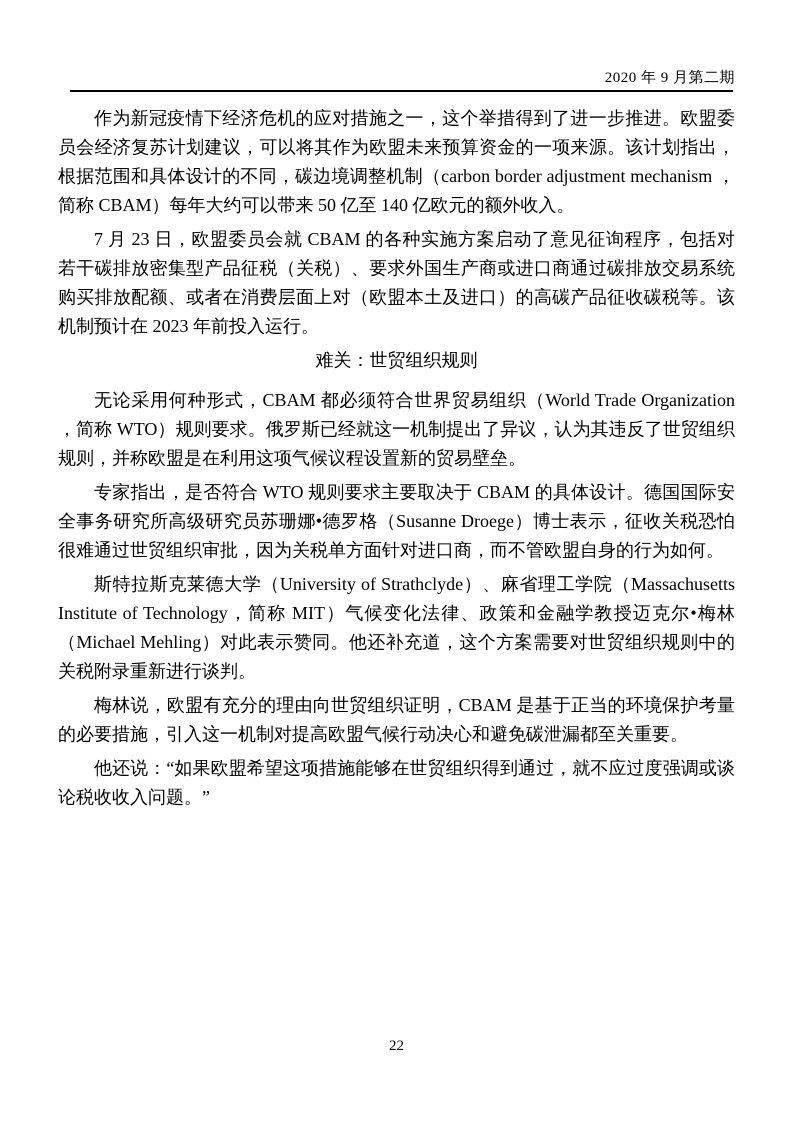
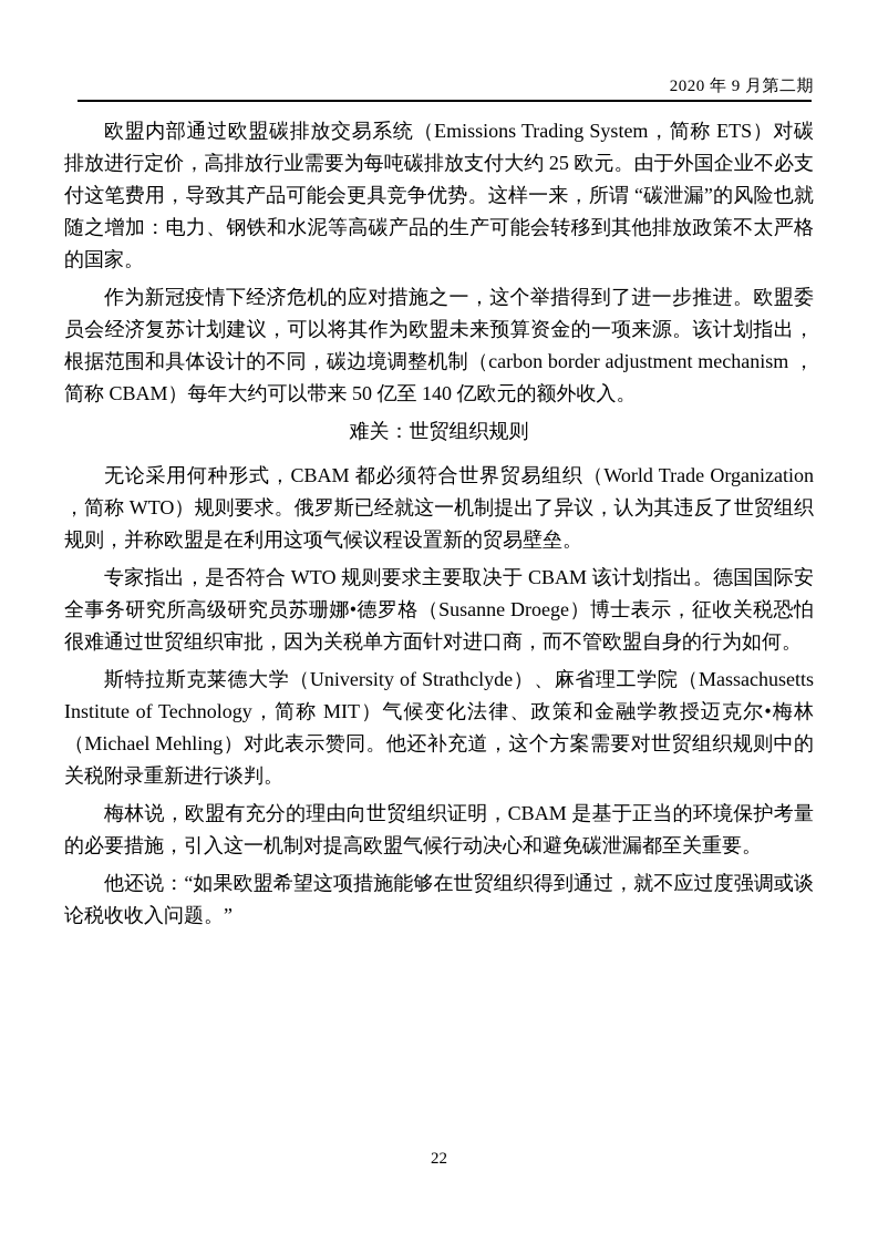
  2020 年 9 月第二期
+ 欧盟内部通过欧盟碳排放交易系统（Emissions Trading System，简称 ETS）对碳排放进行定价，高排放行业需要为每吨碳排放支付大约 25 欧元。由于外国企业不必支付这笔费用，导致其产品可能会更具竞争优势。这样一来，所谓 “碳泄漏”的风险也就随之增加：电力、钢铁和水泥等高碳产品的生产可能会转移到其他排放政策不太严格的国家。
  作为新冠疫情下经济危机的应对措施之一，这个举措得到了进一步推进。欧盟委员会经济复苏计划建议，可以将其作为欧盟未来预算资金的一项来源。该计划指出，根据范围和具体设计的不同，碳边境调整机制（carbon border adjustment mechanism ，简称 CBAM）每年大约可以带来 50 亿至 140 亿欧元的额外收入。
- 7 月 23 日，欧盟委员会就 CBAM 的各种实施方案启动了意见征询程序，包括对若干碳排放密集型产品征税（关税）、要求外国生产商或进口商通过碳排放交易系统购买排放配额、或者在消费层面上对（欧盟本土及进口）的高碳产品征收碳税等。该机制预计在 2023 年前投入运行。
  难关：世贸组织规则
  无论采用何种形式，CBAM 都必须符合世界贸易组织（World Trade Organization ，简称 WTO）规则要求。俄罗斯已经就这一机制提出了异议，认为其违反了世贸组织规则，并称欧盟是在利用这项气候议程设置新的贸易壁垒。
- 专家指出，是否符合 WTO 规则要求主要取决于 CBAM 的具体设计。德国国际安全事务研究所高级研究员苏珊娜•德罗格（Susanne Droege）博士表示，征收关税恐怕很难通过世贸组织审批，因为关税单方面针对进口商，而不管欧盟自身的行为如何。
+ 专家指出，是否符合 WTO 规则要求主要取决于 CBAM 该计划指出。德国国际安全事务研究所高级研究员苏珊娜•德罗格（Susanne Droege）博士表示，征收关税恐怕很难通过世贸组织审批，因为关税单方面针对进口商，而不管欧盟自身的行为如何。
  斯特拉斯克莱德大学（University of Strathclyde）、麻省理工学院（Massachusetts Institute of Technology，简称 MIT）气候变化法律、政策和金融学教授迈克尔•梅林（Michael Mehling）对此表示赞同。他还补充道，这个方案需要对世贸组织规则中的关税附录重新进行谈判。
  梅林说，欧盟有充分的理由向世贸组织证明，CBAM 是基于正当的环境保护考量的必要措施，引入这一机制对提高欧盟气候行动决心和避免碳泄漏都至关重要。
  他还说：“如果欧盟希望这项措施能够在世贸组织得到通过，就不应过度强调或谈论税收收入问题。”
  22
